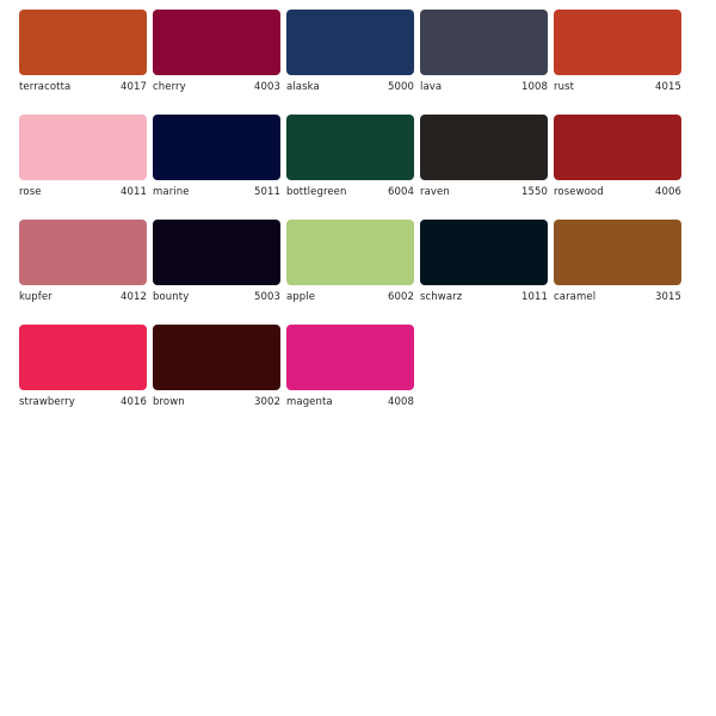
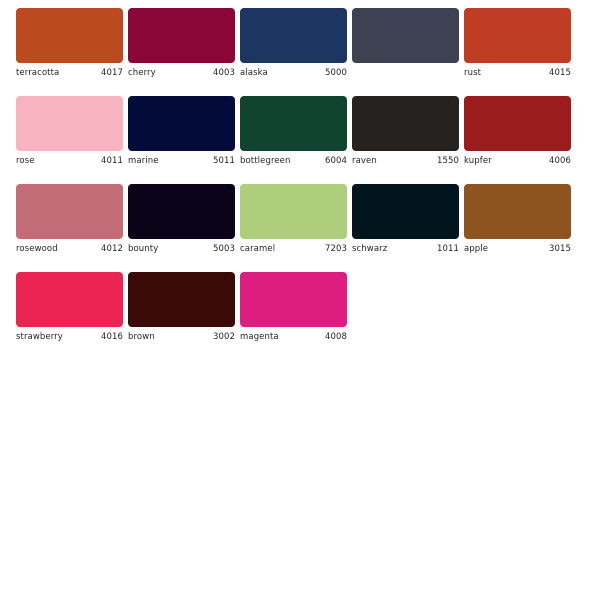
  terracotta
  4017
  cherry
  4003
  alaska
  5000
- lava
- 1008
  rust
  4015
  rose
  4011
  marine
  5011
  bottlegreen
  6004
  raven
  1550
- rosewood
+ kupfer
  4006
- kupfer
+ rosewood
  4012
  bounty
  5003
- apple
+ caramel
- 6002
+ 7203
  schwarz
  1011
- caramel
+ apple
  3015
  strawberry
  4016
  brown
  3002
  magenta
  4008
